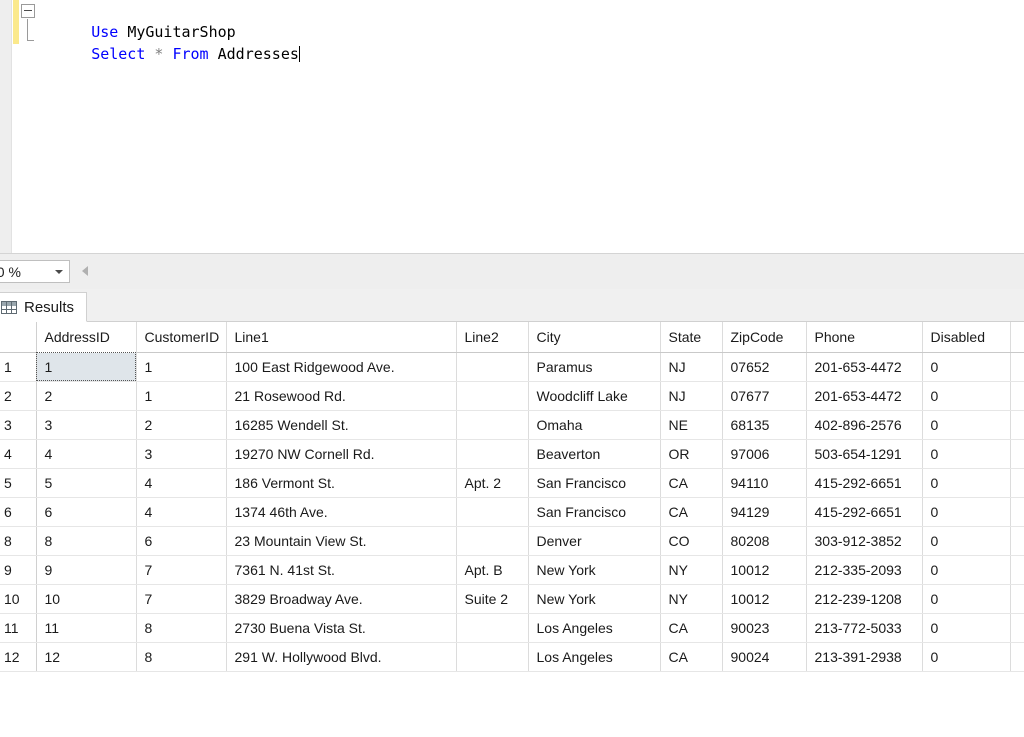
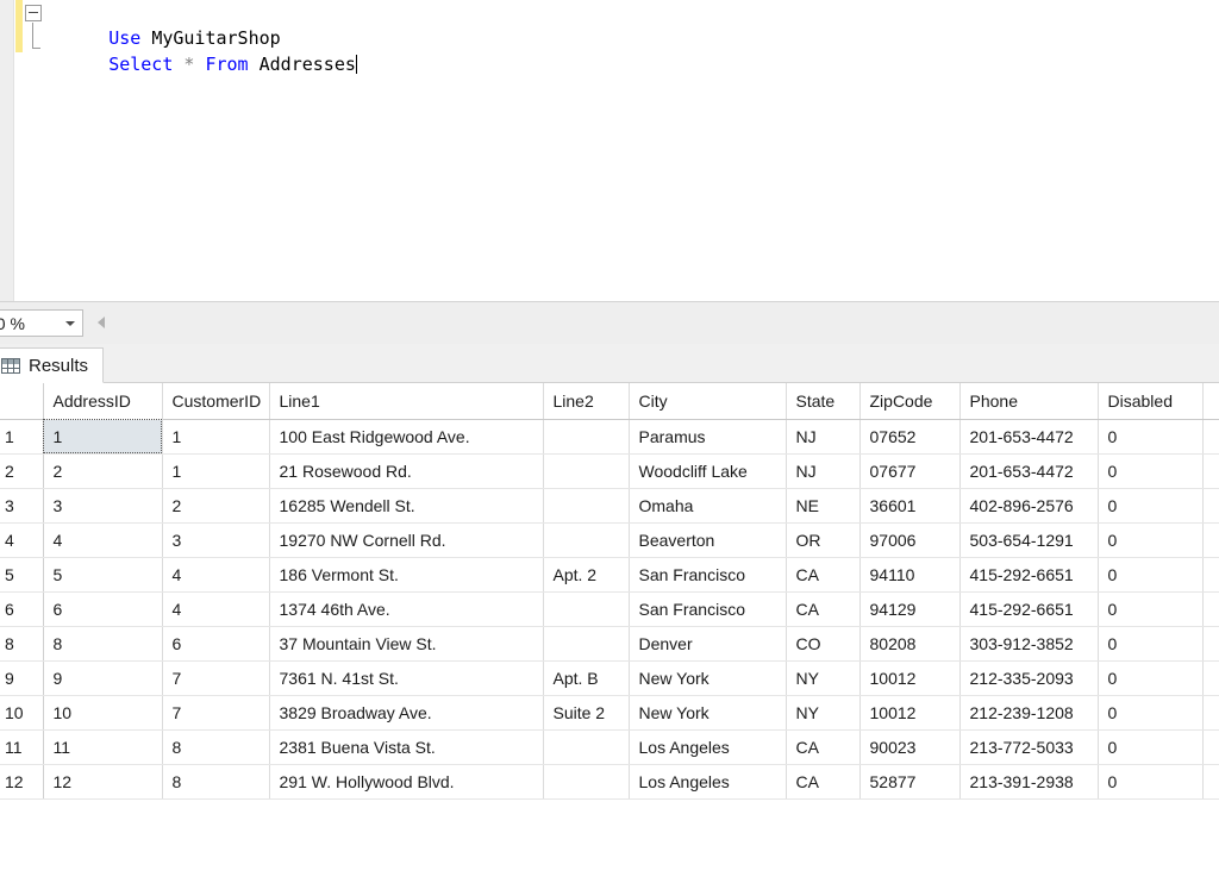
  Use MyGuitarShop
  Select * From Addresses
  Results
  	AddressID	CustomerID	Line1	Line2	City	State	ZipCode	Phone	Disabled
  1	1	1	100 East Ridgewood Ave.		Paramus	NJ	07652	201-653-4472	0
  2	2	1	21 Rosewood Rd.		Woodcliff Lake	NJ	07677	201-653-4472	0
- 3	3	2	16285 Wendell St.		Omaha	NE	68135	402-896-2576	0
+ 3	3	2	16285 Wendell St.		Omaha	NE	36601	402-896-2576	0
  4	4	3	19270 NW Cornell Rd.		Beaverton	OR	97006	503-654-1291	0
  5	5	4	186 Vermont St.	Apt. 2	San Francisco	CA	94110	415-292-6651	0
  6	6	4	1374 46th Ave.		San Francisco	CA	94129	415-292-6651	0
- 8	8	6	23 Mountain View St.		Denver	CO	80208	303-912-3852	0
+ 8	8	6	37 Mountain View St.		Denver	CO	80208	303-912-3852	0
  9	9	7	7361 N. 41st St.	Apt. B	New York	NY	10012	212-335-2093	0
  10	10	7	3829 Broadway Ave.	Suite 2	New York	NY	10012	212-239-1208	0
- 11	11	8	2730 Buena Vista St.		Los Angeles	CA	90023	213-772-5033	0
+ 11	11	8	2381 Buena Vista St.		Los Angeles	CA	90023	213-772-5033	0
- 12	12	8	291 W. Hollywood Blvd.		Los Angeles	CA	90024	213-391-2938	0
+ 12	12	8	291 W. Hollywood Blvd.		Los Angeles	CA	52877	213-391-2938	0
